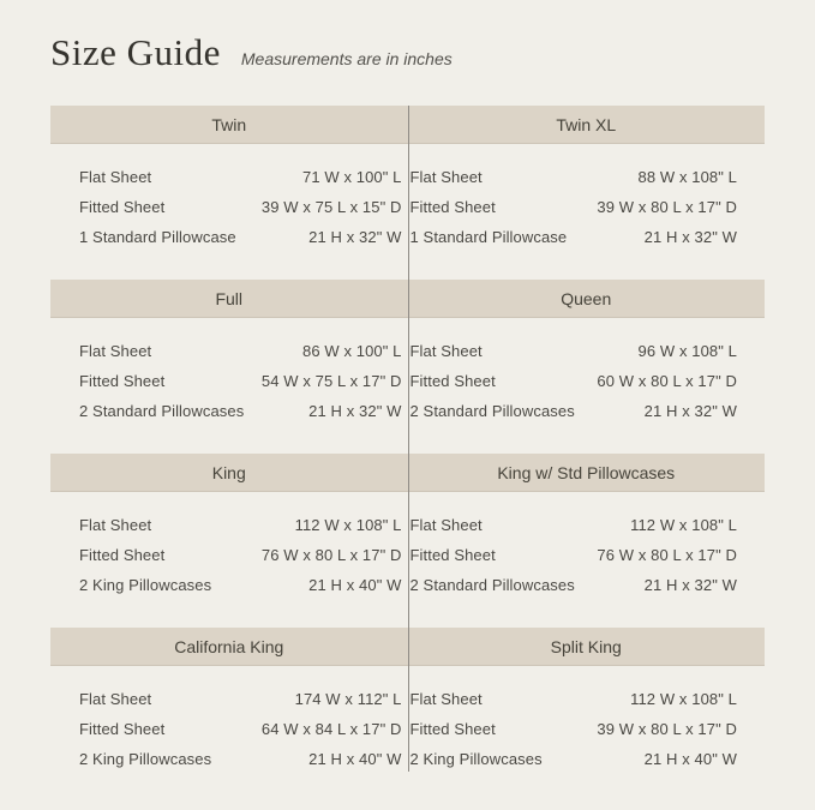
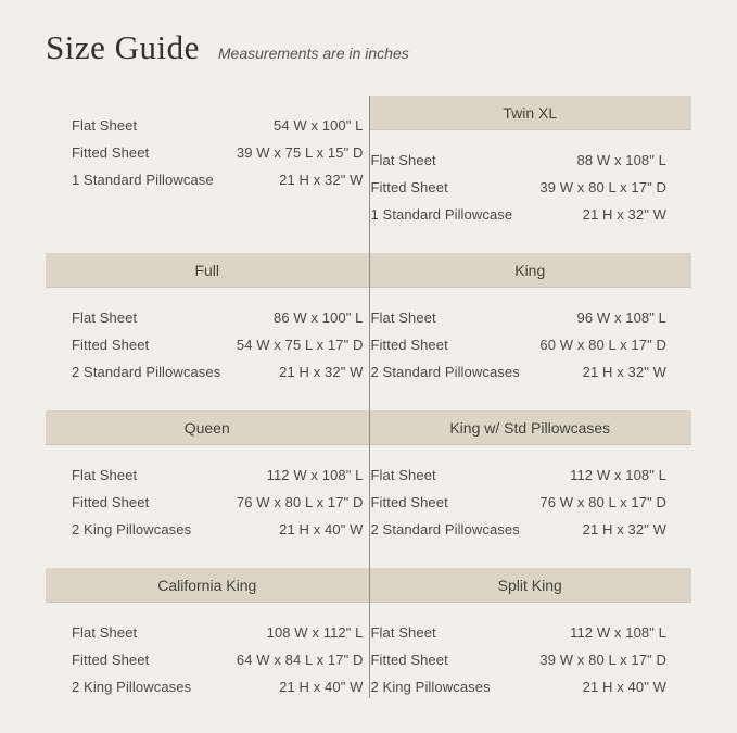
  Size Guide
  Measurements are in inches
- Twin
  Flat Sheet
- 71 W x 100" L
+ 54 W x 100" L
  Fitted Sheet
  39 W x 75 L x 15" D
  1 Standard Pillowcase
  21 H x 32" W
  Twin XL
  Flat Sheet
  88 W x 108" L
  Fitted Sheet
  39 W x 80 L x 17" D
  1 Standard Pillowcase
  21 H x 32" W
  Full
  Flat Sheet
  86 W x 100" L
  Fitted Sheet
  54 W x 75 L x 17" D
  2 Standard Pillowcases
  21 H x 32" W
- Queen
+ King
  Flat Sheet
  96 W x 108" L
  Fitted Sheet
  60 W x 80 L x 17" D
  2 Standard Pillowcases
  21 H x 32" W
- King
+ Queen
  Flat Sheet
  112 W x 108" L
  Fitted Sheet
  76 W x 80 L x 17" D
  2 King Pillowcases
  21 H x 40" W
  King w/ Std Pillowcases
  Flat Sheet
  112 W x 108" L
  Fitted Sheet
  76 W x 80 L x 17" D
  2 Standard Pillowcases
  21 H x 32" W
  California King
  Flat Sheet
- 174 W x 112" L
+ 108 W x 112" L
  Fitted Sheet
  64 W x 84 L x 17" D
  2 King Pillowcases
  21 H x 40" W
  Split King
  Flat Sheet
  112 W x 108" L
  Fitted Sheet
  39 W x 80 L x 17" D
  2 King Pillowcases
  21 H x 40" W
